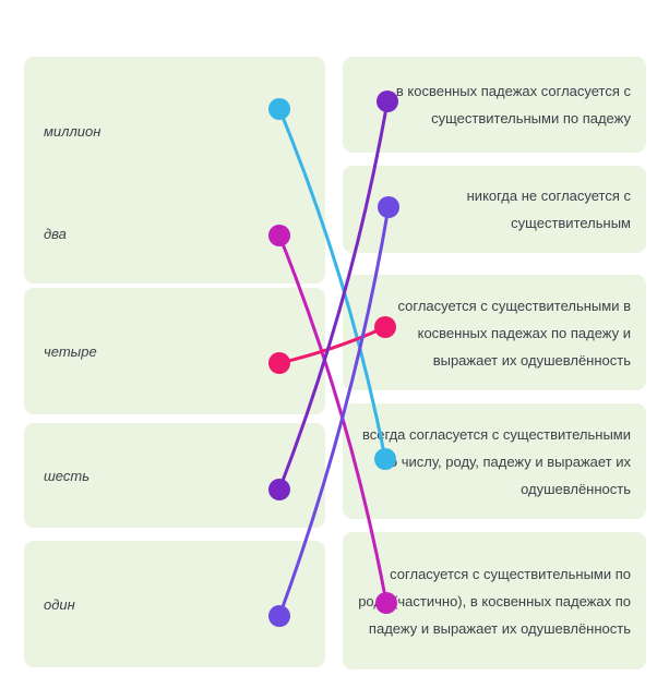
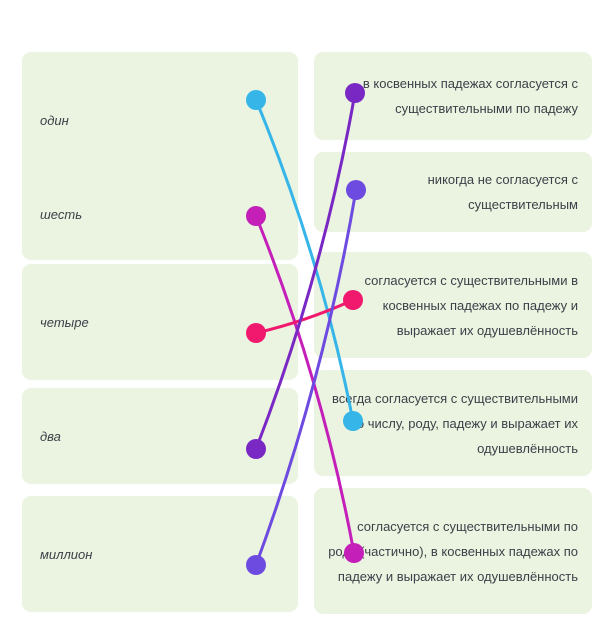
- миллион
+ один
- два
+ шесть
  четыре
- шесть
+ два
- один
+ миллион
  в косвенных падежах согласуется с существительными по падежу
  никогда не согласуется с существительным
  согласуется с существительными в косвенных падежах по падежу и выражает их одушевлённость
  всгда согласуется с существительными числу, роду, падежу и выражает их одушевлённость
  согласуется с существительными по рочастично), в косвенных падежах по падежу и выражает их одушевлённость
